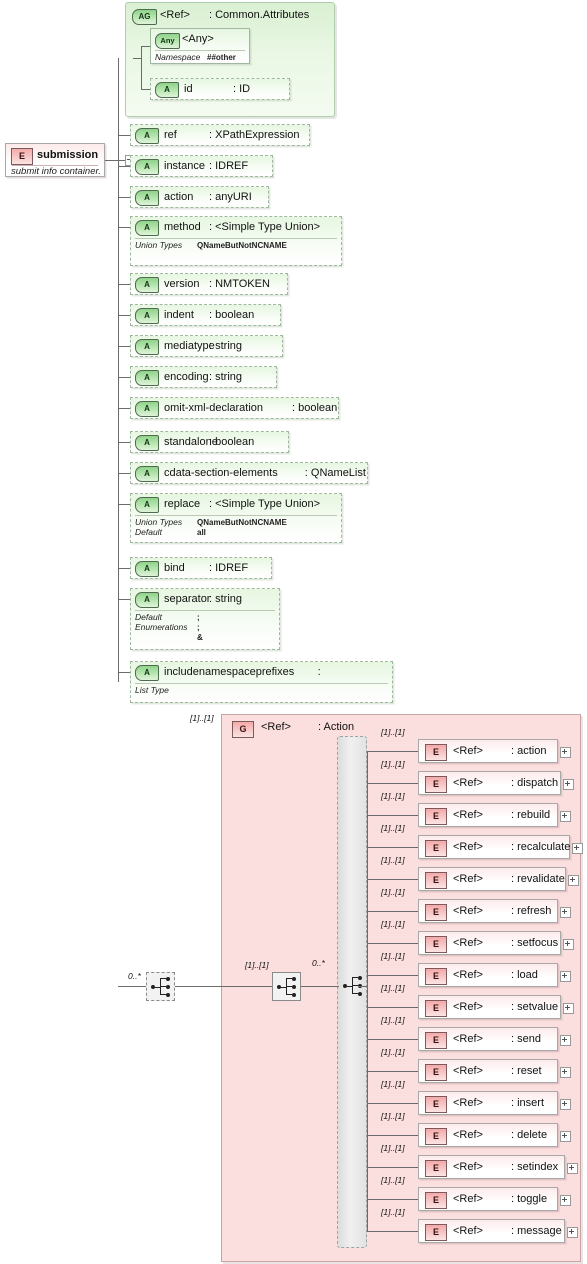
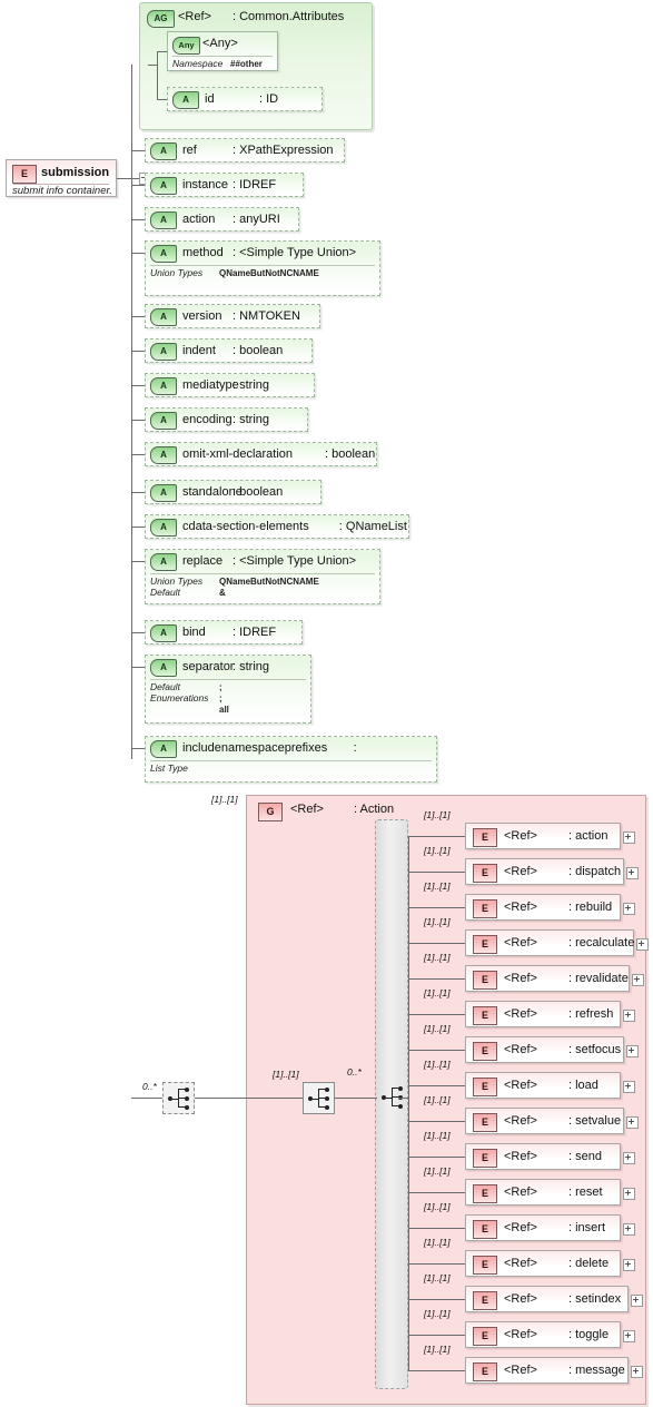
  E
  submission
  submit info container.
  AG
  <Ref>
  : Common.Attributes
  Any
  <Any>
  Namespace
  ##other
  A
  id
  : ID
  A
  ref
  : XPathExpression
  A
  instance
  : IDREF
  A
  action
  : anyURI
  A
  method
  : <Simple Type Union>
  Union Types
  QNameButNotNCNAME
  A
  version
  : NMTOKEN
  A
  indent
  : boolean
  A
  mediatype
  : string
  A
  encoding
  : string
  A
  omit-xml-declaration
  : boolean
  A
  standalone
  : boolean
  A
  cdata-section-elements
  : QNameList
  A
  replace
  : <Simple Type Union>
  Union Types
  QNameButNotNCNAME
  Default
- all
+ &
  A
  bind
  : IDREF
  A
  separator
  : string
  Default
  ;
  Enumerations
  ;
- &
+ all
  A
  includenamespaceprefixes
  :
  List Type
  G
  <Ref>
  : Action
  [1]..[1]
  0..*
  [1]..[1]
  0..*
  E
  <Ref>
  : action
  [1]..[1]
  E
  <Ref>
  : dispatch
  [1]..[1]
  E
  <Ref>
  : rebuild
  [1]..[1]
  E
  <Ref>
  : recalculate
  [1]..[1]
  E
  <Ref>
  : revalidate
  [1]..[1]
  E
  <Ref>
  : refresh
  [1]..[1]
  E
  <Ref>
  : setfocus
  [1]..[1]
  E
  <Ref>
  : load
  [1]..[1]
  E
  <Ref>
  : setvalue
  [1]..[1]
  E
  <Ref>
  : send
  [1]..[1]
  E
  <Ref>
  : reset
  [1]..[1]
  E
  <Ref>
  : insert
  [1]..[1]
  E
  <Ref>
  : delete
  [1]..[1]
  E
  <Ref>
  : setindex
  [1]..[1]
  E
  <Ref>
  : toggle
  [1]..[1]
  E
  <Ref>
  : message
  [1]..[1]
